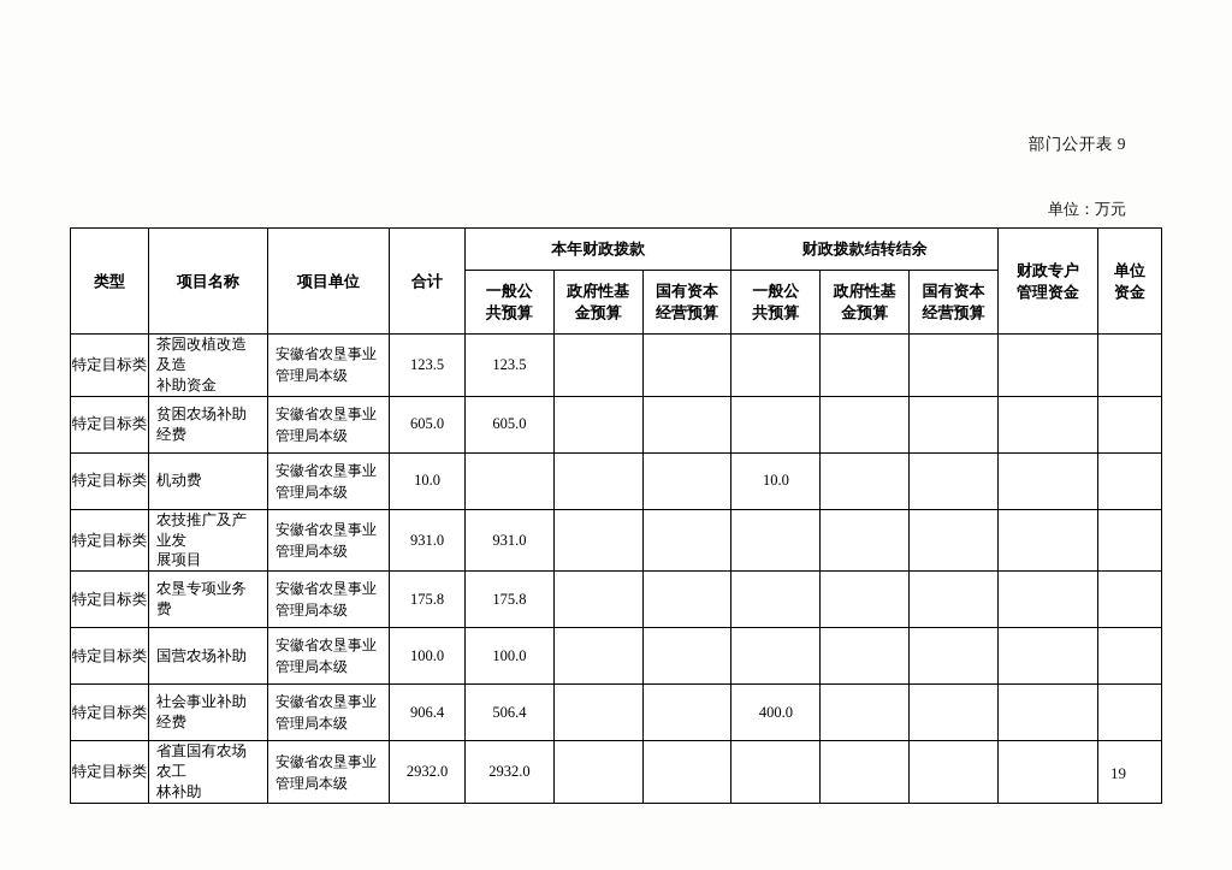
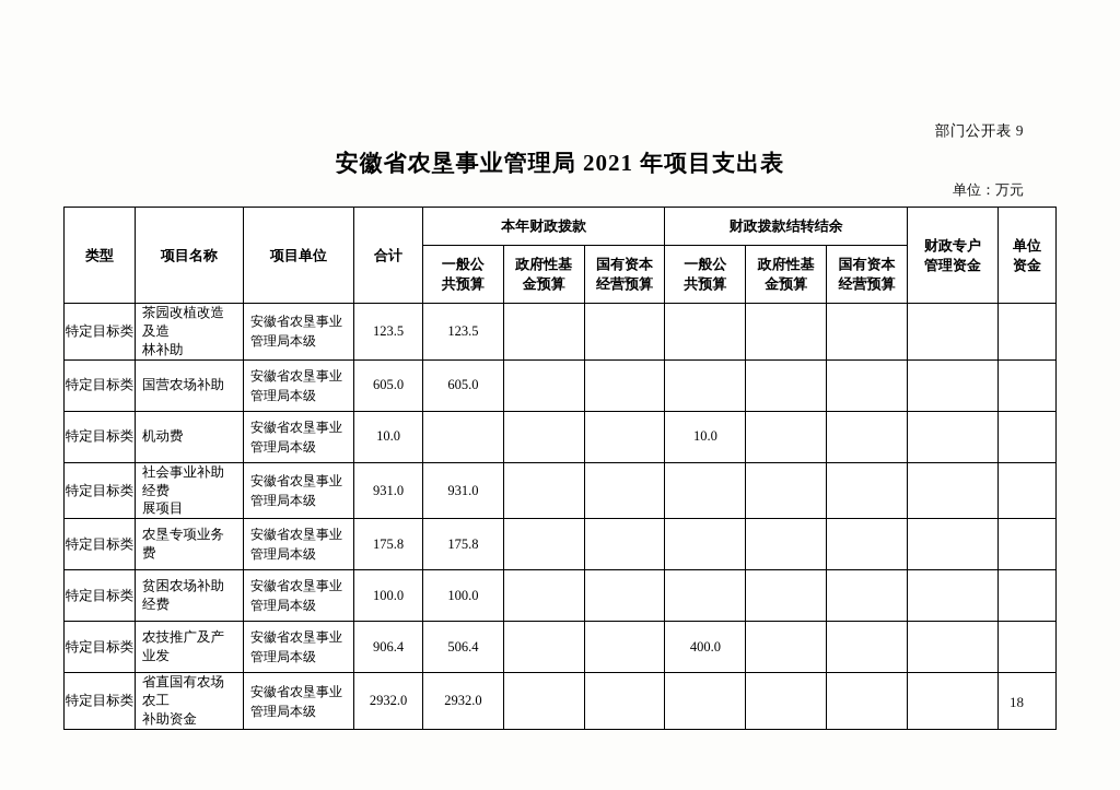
  部门公开表 9
+ 安徽省农垦事业管理局 2021 年项目支出表
  单位：万元
  类型	项目名称	项目单位	合计	本年财政拨款	财政拨款结转结余	财政专户 管理资金	单位 资金
  一般公 共预算	政府性基 金预算	国有资本 经营预算	一般公 共预算	政府性基 金预算	国有资本 经营预算
- 特定目标类	茶园改植改造及造 补助资金	安徽省农垦事业 管理局本级	123.5	123.5
+ 特定目标类	茶园改植改造及造 林补助	安徽省农垦事业 管理局本级	123.5	123.5
- 特定目标类	贫困农场补助经费	安徽省农垦事业 管理局本级	605.0	605.0
+ 特定目标类	国营农场补助	安徽省农垦事业 管理局本级	605.0	605.0
  特定目标类	机动费	安徽省农垦事业 管理局本级	10.0				10.0
- 特定目标类	农技推广及产业发 展项目	安徽省农垦事业 管理局本级	931.0	931.0
+ 特定目标类	社会事业补助经费 展项目	安徽省农垦事业 管理局本级	931.0	931.0
  特定目标类	农垦专项业务费	安徽省农垦事业 管理局本级	175.8	175.8
- 特定目标类	国营农场补助	安徽省农垦事业 管理局本级	100.0	100.0
+ 特定目标类	贫困农场补助经费	安徽省农垦事业 管理局本级	100.0	100.0
- 特定目标类	社会事业补助经费	安徽省农垦事业 管理局本级	906.4	506.4			400.0
+ 特定目标类	农技推广及产业发	安徽省农垦事业 管理局本级	906.4	506.4			400.0
- 特定目标类	省直国有农场农工 林补助	安徽省农垦事业 管理局本级	2932.0	2932.0
+ 特定目标类	省直国有农场农工 补助资金	安徽省农垦事业 管理局本级	2932.0	2932.0
- 19
+ 18
